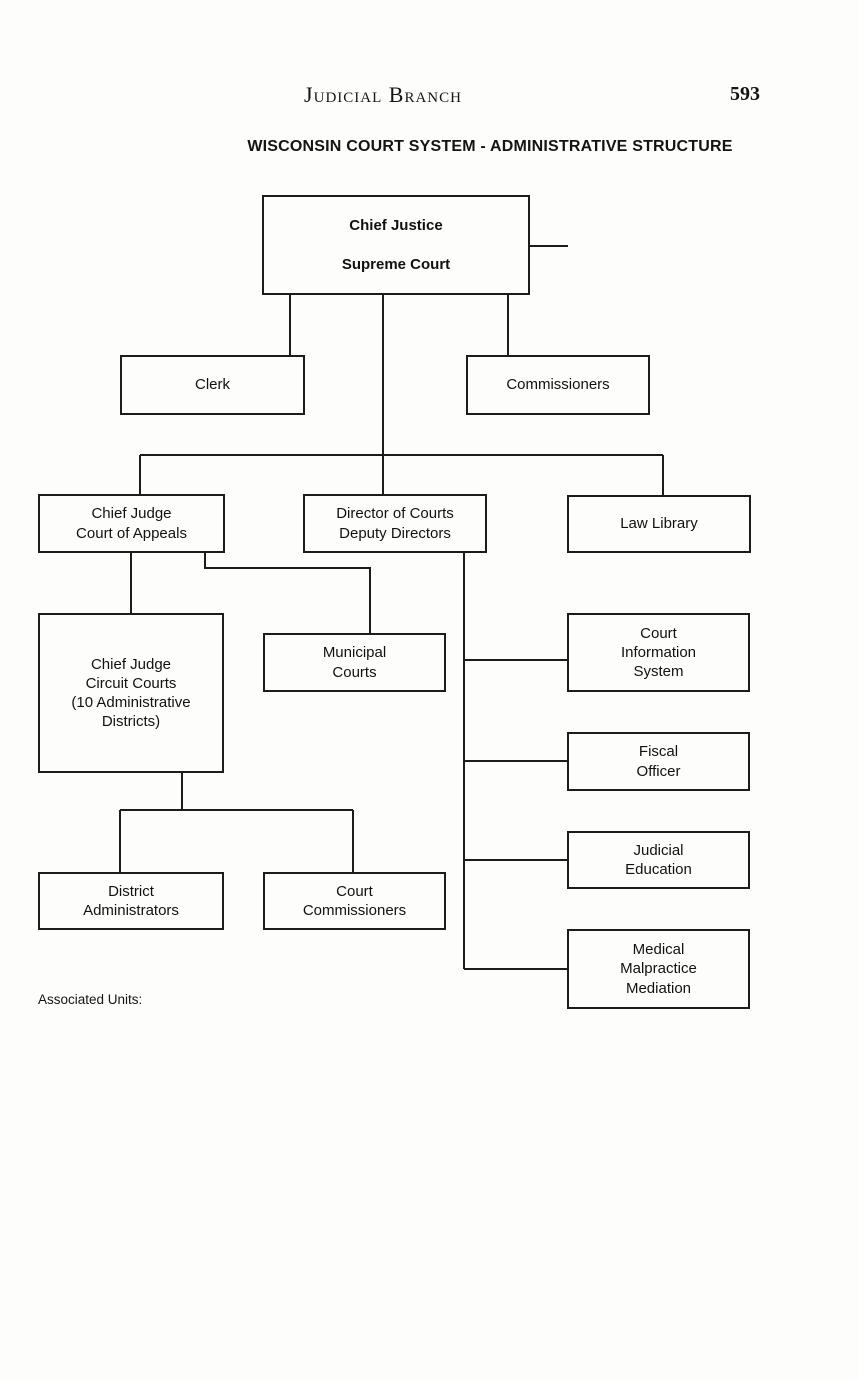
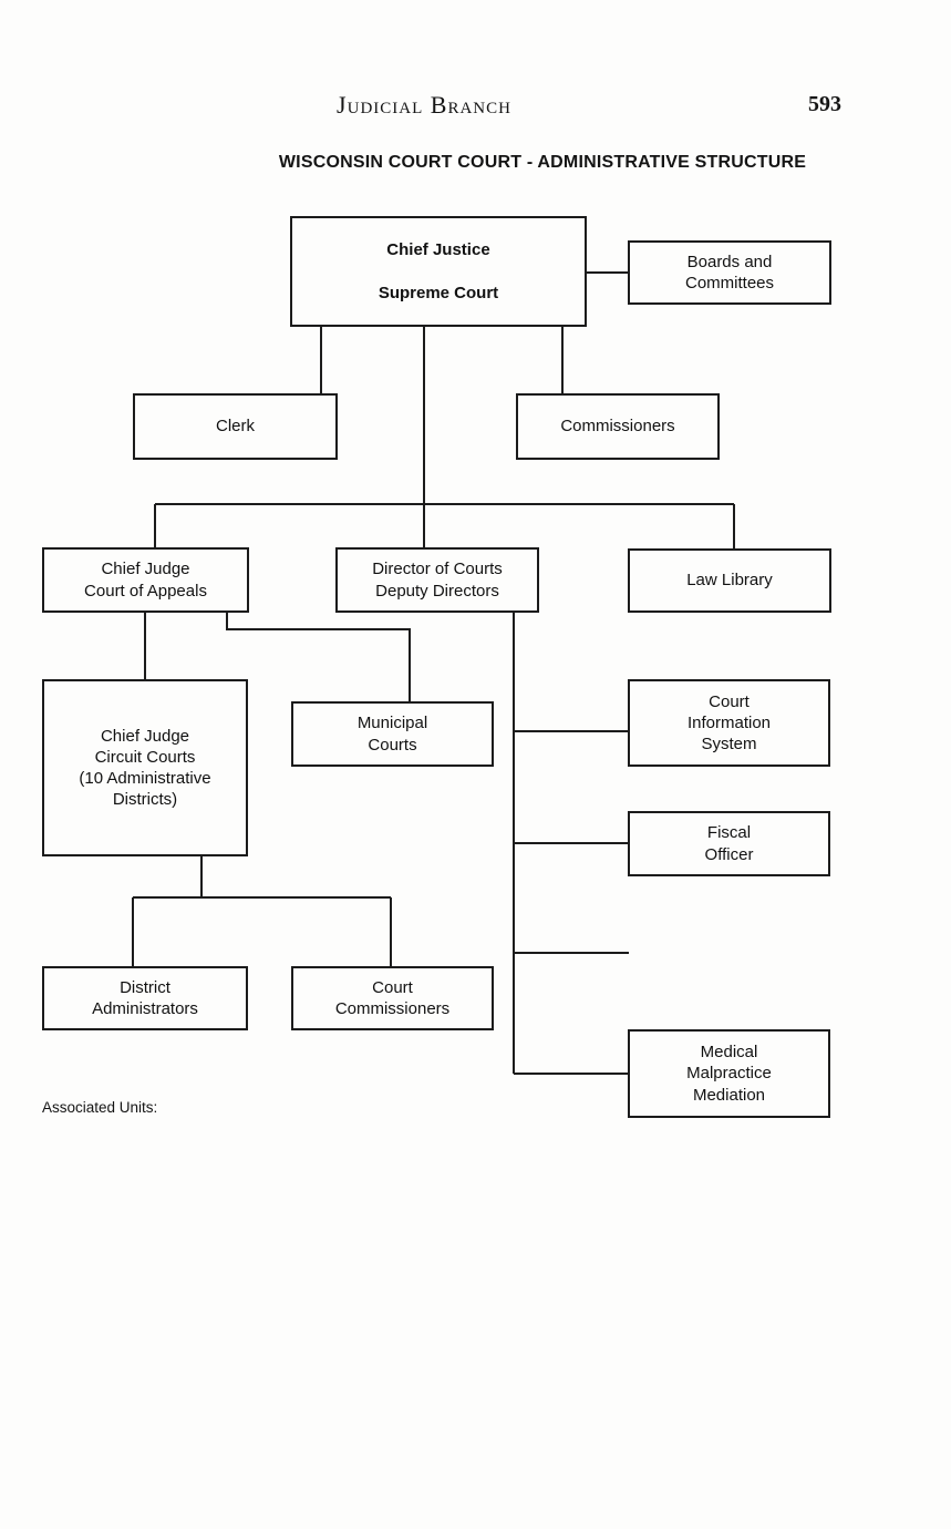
  Judicial Branch
  593
- WISCONSIN COURT SYSTEM - ADMINISTRATIVE STRUCTURE
+ WISCONSIN COURT COURT - ADMINISTRATIVE STRUCTURE
  Chief Justice
  Supreme Court
+ Boards and
+ Committees
  Clerk
  Commissioners
  Chief Judge
  Court of Appeals
  Director of Courts
  Deputy Directors
  Law Library
  Chief Judge
  Circuit Courts
  (10 Administrative
  Districts)
  Municipal
  Courts
  Court
  Information
  System
  Fiscal
  Officer
- Judicial
- Education
  District
  Administrators
  Court
  Commissioners
  Medical
  Malpractice
  Mediation
  Associated Units:
